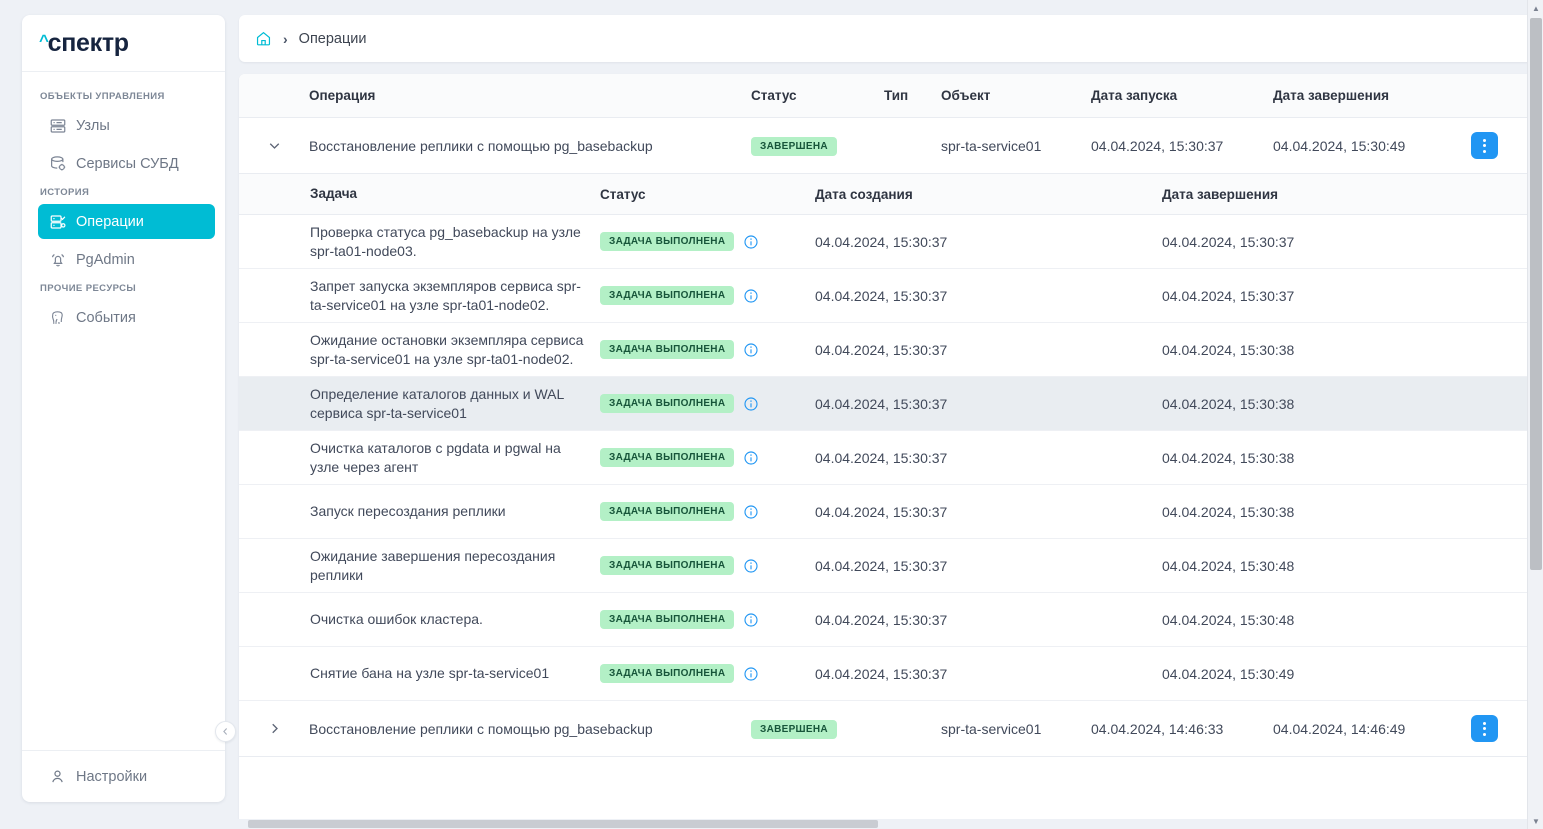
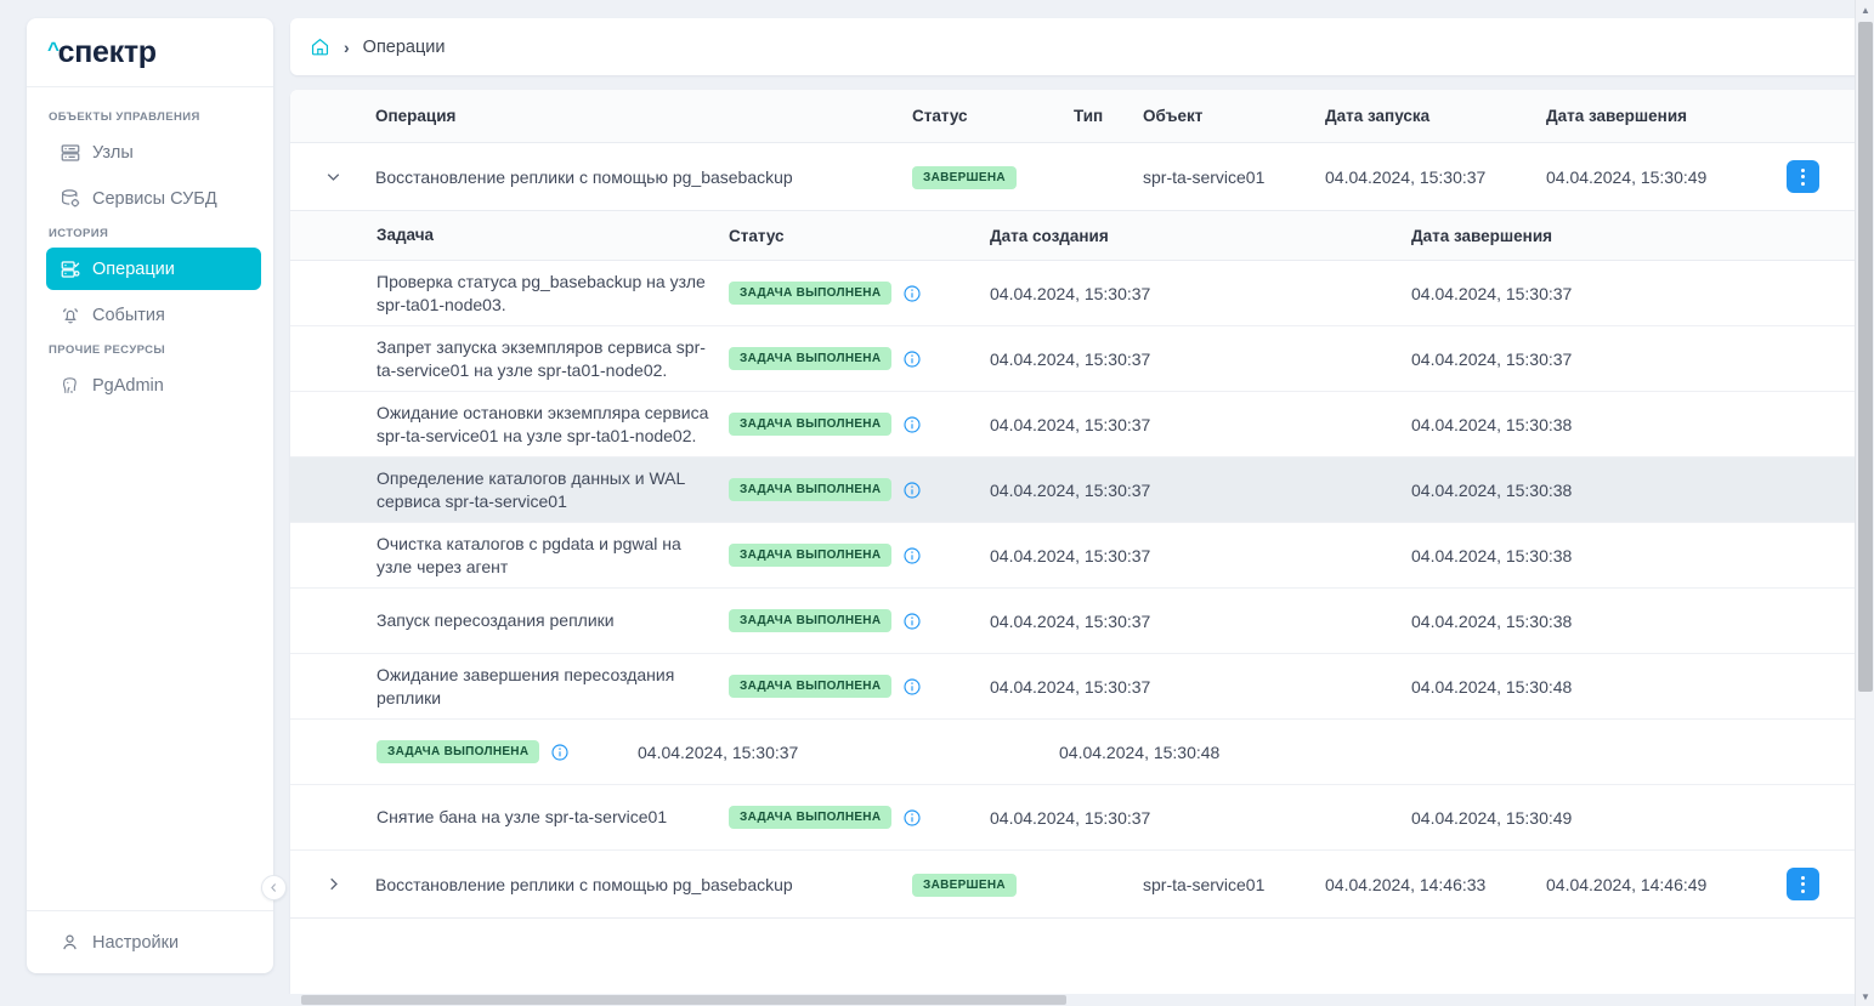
  ^
  спектр
  ОБЪЕКТЫ УПРАВЛЕНИЯ
  Узлы
  Сервисы СУБД
  ИСТОРИЯ
  Операции
- PgAdmin
+ События
  ПРОЧИЕ РЕСУРСЫ
- События
+ PgAdmin
  Настройки
  ›
  Операции
  Операция
  Статус
  Тип
  Объект
  Дата запуска
  Дата завершения
  Восстановление реплики с помощью pg_basebackup
  ЗАВЕРШЕНА
  spr-ta-service01
  04.04.2024, 15:30:37
  04.04.2024, 15:30:49
  Задача
  Статус
  Дата создания
  Дата завершения
  Проверка статуса pg_basebackup на узле spr-ta01-node03.
  ЗАДАЧА ВЫПОЛНЕНА
  04.04.2024, 15:30:37
  04.04.2024, 15:30:37
  Запрет запуска экземпляров сервиса spr-ta-service01 на узле spr-ta01-node02.
  ЗАДАЧА ВЫПОЛНЕНА
  04.04.2024, 15:30:37
  04.04.2024, 15:30:37
  Ожидание остановки экземпляра сервиса spr-ta-service01 на узле spr-ta01-node02.
  ЗАДАЧА ВЫПОЛНЕНА
  04.04.2024, 15:30:37
  04.04.2024, 15:30:38
  Определение каталогов данных и WAL сервиса spr-ta-service01
  ЗАДАЧА ВЫПОЛНЕНА
  04.04.2024, 15:30:37
  04.04.2024, 15:30:38
  Очистка каталогов с pgdata и pgwal на узле через агент
  ЗАДАЧА ВЫПОЛНЕНА
  04.04.2024, 15:30:37
  04.04.2024, 15:30:38
  Запуск пересоздания реплики
  ЗАДАЧА ВЫПОЛНЕНА
  04.04.2024, 15:30:37
  04.04.2024, 15:30:38
  Ожидание завершения пересоздания реплики
  ЗАДАЧА ВЫПОЛНЕНА
  04.04.2024, 15:30:37
  04.04.2024, 15:30:48
- Очистка ошибок кластера.
  ЗАДАЧА ВЫПОЛНЕНА
  04.04.2024, 15:30:37
  04.04.2024, 15:30:48
  Снятие бана на узле spr-ta-service01
  ЗАДАЧА ВЫПОЛНЕНА
  04.04.2024, 15:30:37
  04.04.2024, 15:30:49
  Восстановление реплики с помощью pg_basebackup
  ЗАВЕРШЕНА
  spr-ta-service01
  04.04.2024, 14:46:33
  04.04.2024, 14:46:49
  ▲
  ▼
